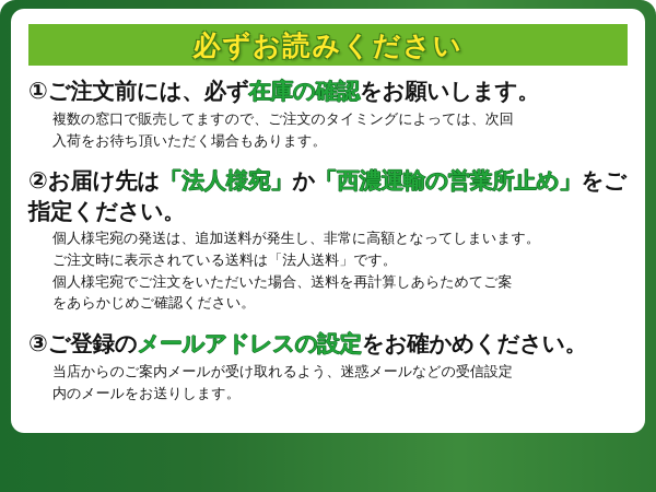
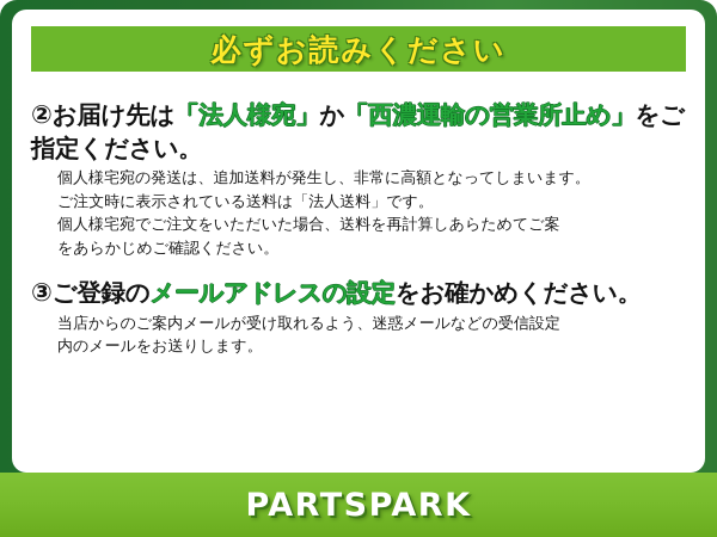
  必ずお読みください
- ①ご注文前には、必ず在庫の確認をお願いします。
- 複数の窓口で販売してますので、ご注文のタイミングによっては、次回
- 入荷をお待ち頂いただく場合もあります。
  ②お届け先は「法人様宛」か「西濃運輸の営業所止め」をご指定ください。
  個人様宅宛の発送は、追加送料が発生し、非常に高額となってしまいます。
  ご注文時に表示されている送料は「法人送料」です。
  個人様宅宛でご注文をいただいた場合、送料を再計算しあらためてご案
  をあらかじめご確認ください。
  ③ご登録のメールアドレスの設定をお確かめください。
  当店からのご案内メールが受け取れるよう、迷惑メールなどの受信設定
  内のメールをお送りします。
+ PARTSPARK
